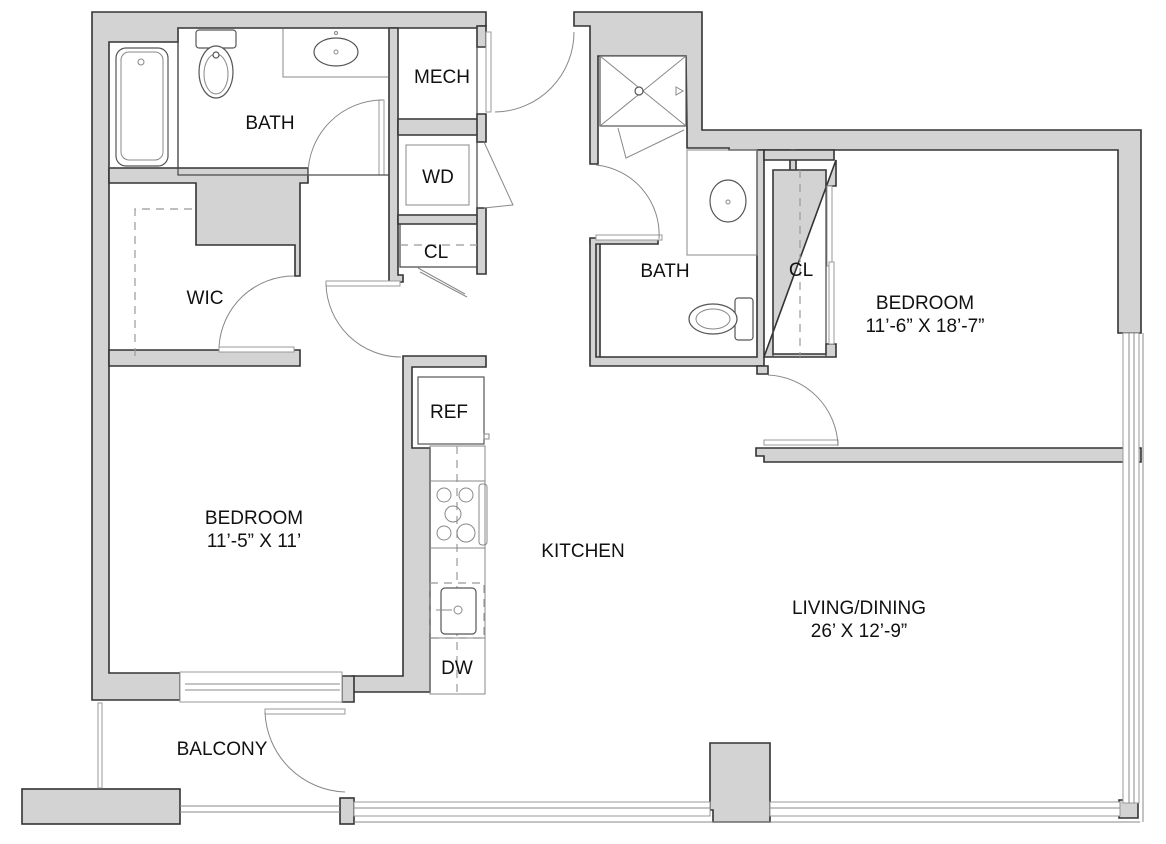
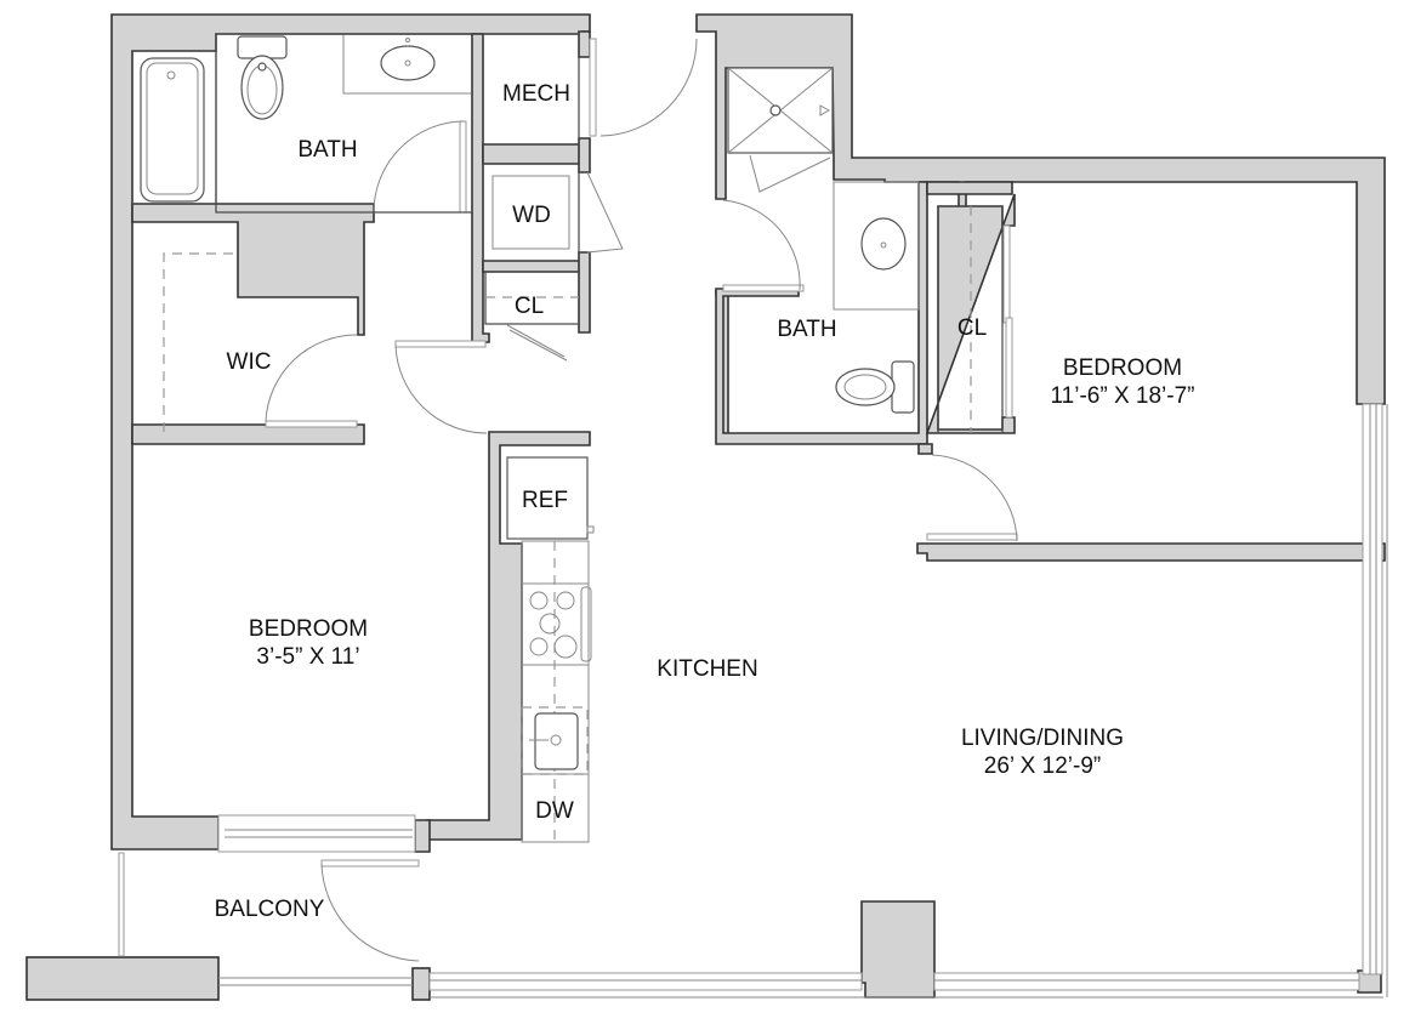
  BATH
  MECH
  WD
  CL
  WIC
  BEDROOM
- 11’-5” X 11’
+ 3’-5” X 11’
  KITCHEN
  REF
  DW
  BALCONY
  BATH
  CL
  BEDROOM
  11’-6” X 18’-7”
  LIVING/DINING
  26’ X 12’-9”
